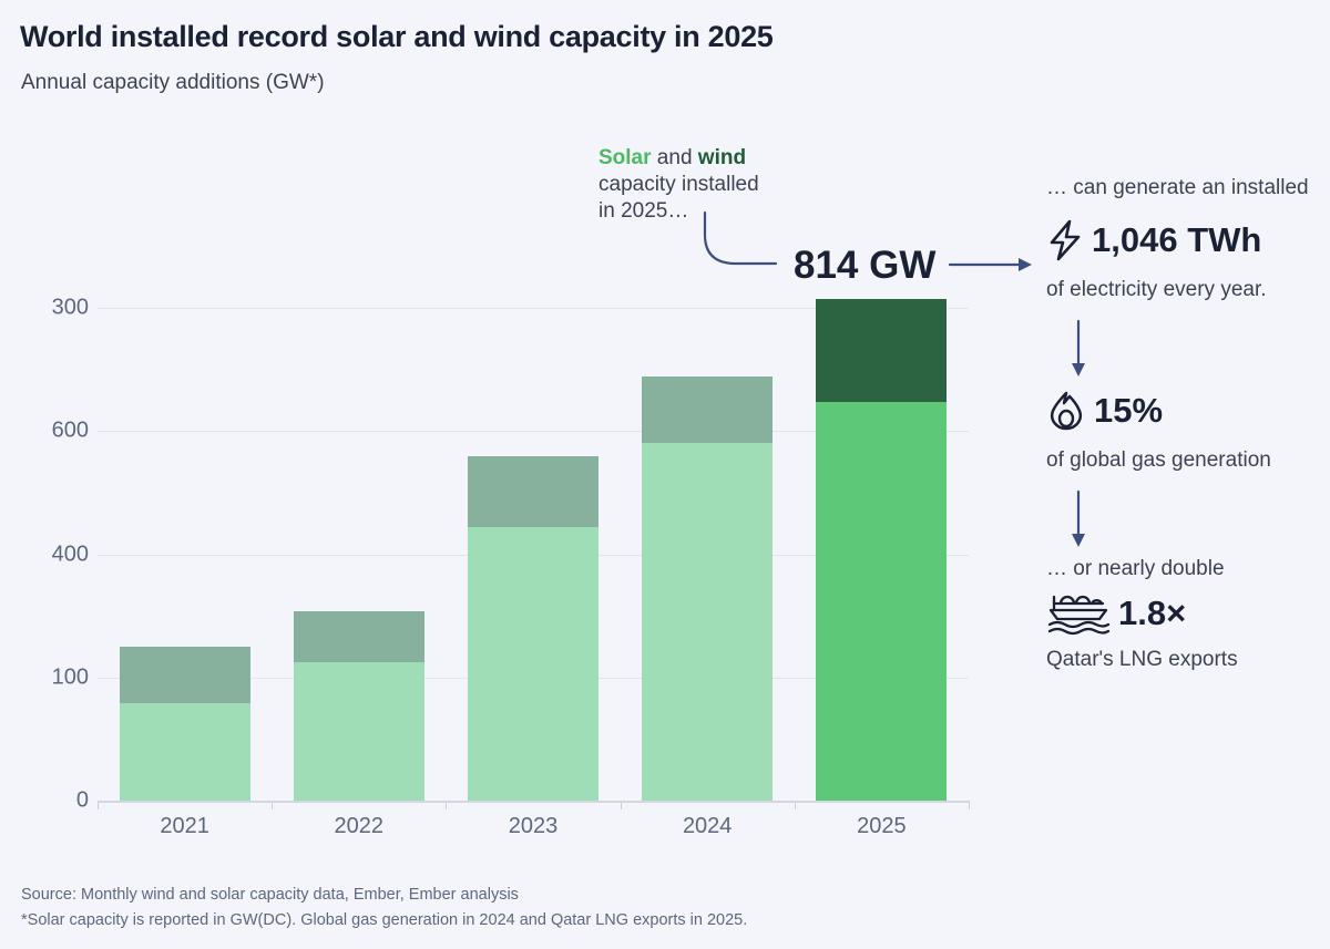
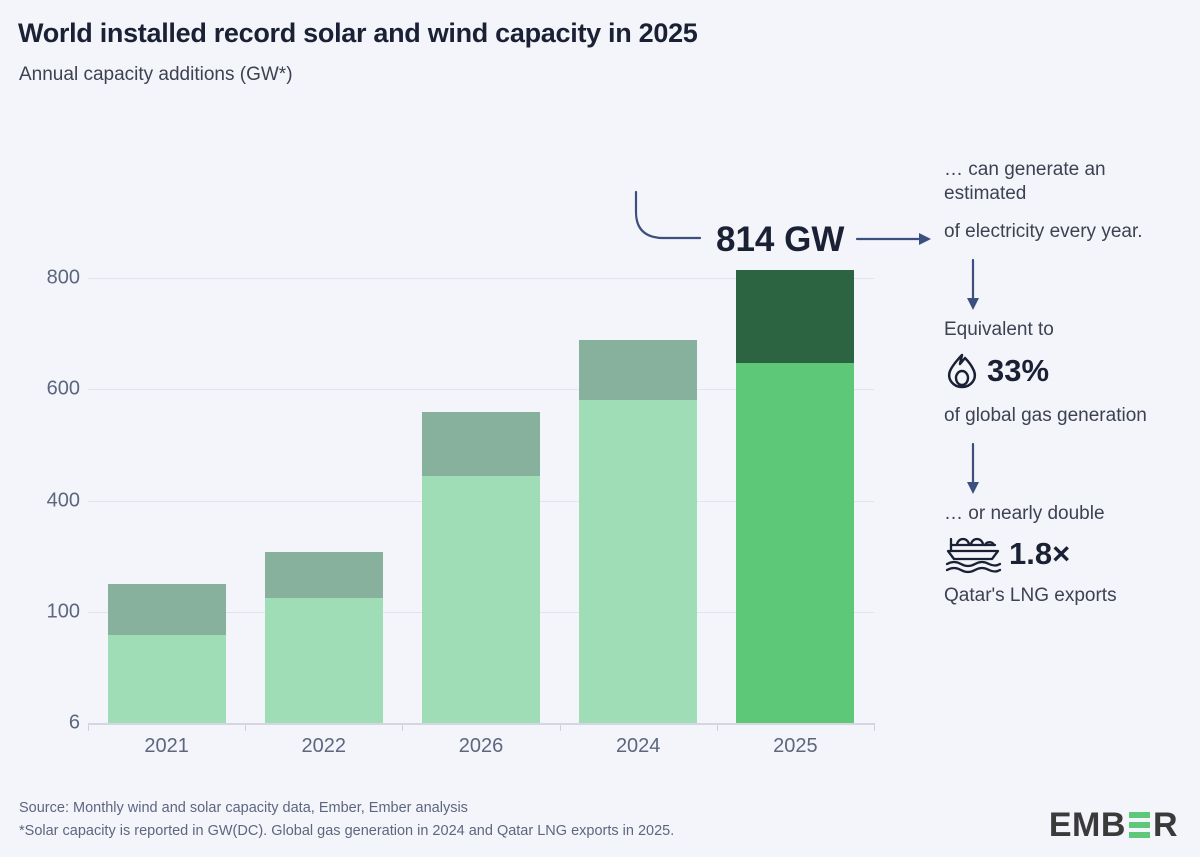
  World installed record solar and wind capacity in 2025
  Annual capacity additions (GW*)
- 0
+ 6
  100
  400
  600
- 300
+ 800
  2021
  2022
- 2023
+ 2026
  2024
  2025
- Solar and wind
- capacity installed
- in 2025…
  814 GW
- … can generate an installed
+ … can generate an estimated
- 1,046 TWh
  of electricity every year.
+ Equivalent to
- 15%
+ 33%
  of global gas generation
  … or nearly double
  1.8×
  Qatar's LNG exports
  Source: Monthly wind and solar capacity data, Ember, Ember analysis
  *Solar capacity is reported in GW(DC). Global gas generation in 2024 and Qatar LNG exports in 2025.
+ EMB
+ R
